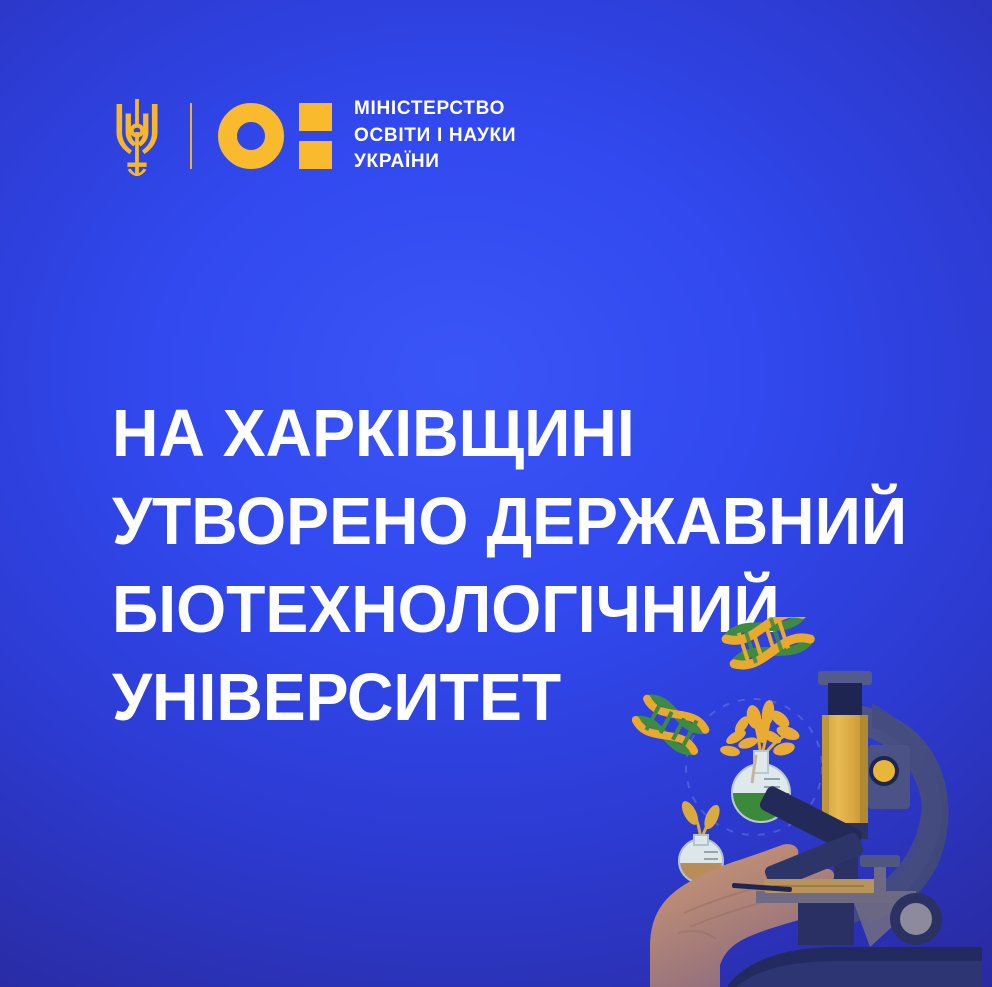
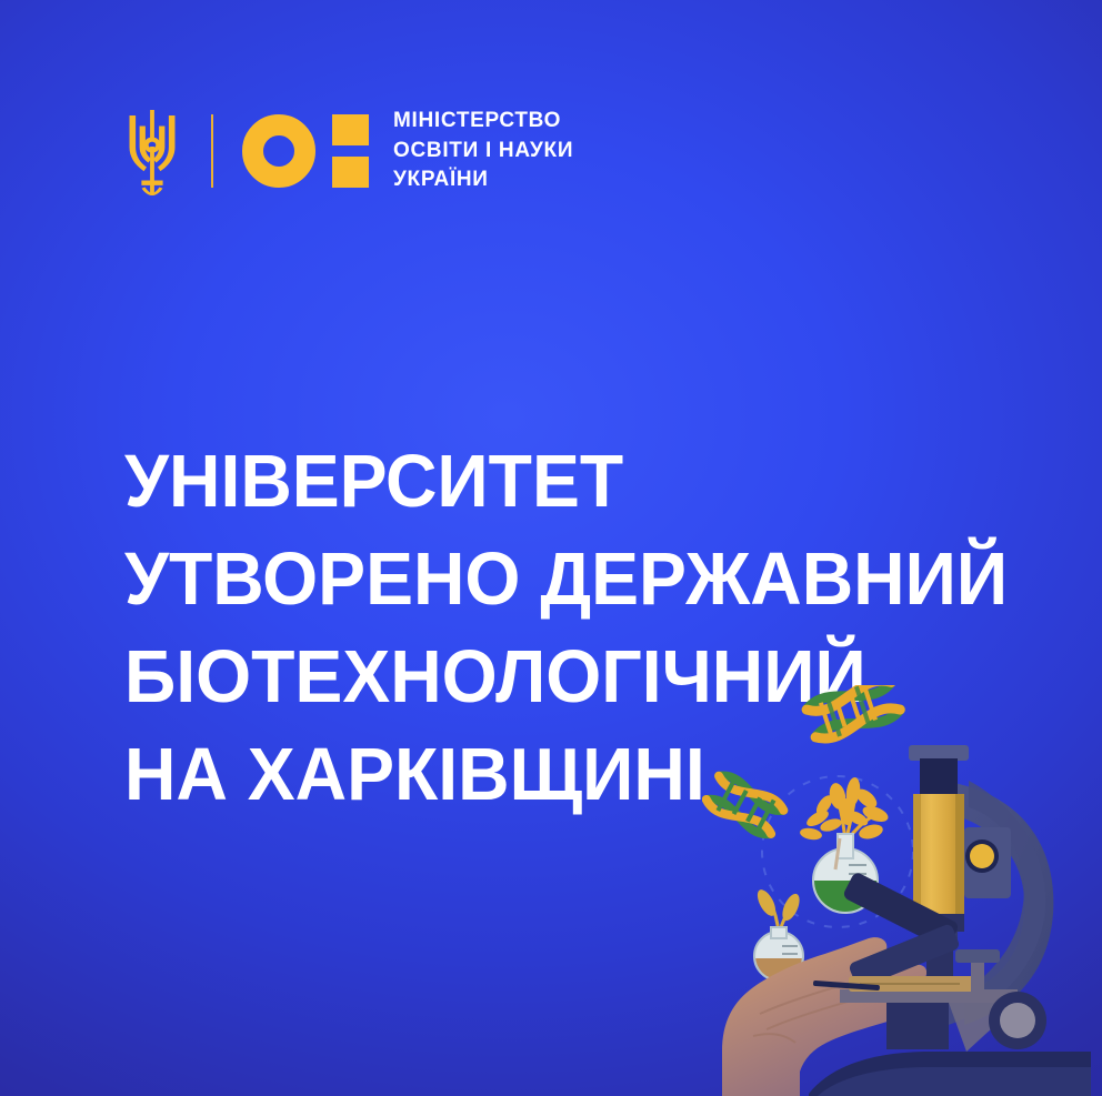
  МІНІСТЕРСТВО
  ОСВІТИ І НАУКИ
  УКРАЇНИ
- НА ХАРКІВЩИНІ
+ УНІВЕРСИТЕТ
  УТВОРЕНО ДЕРЖАВНИЙ
  БІОТЕХНОЛОГІЧНИЙ
- УНІВЕРСИТЕТ
+ НА ХАРКІВЩИНІ
